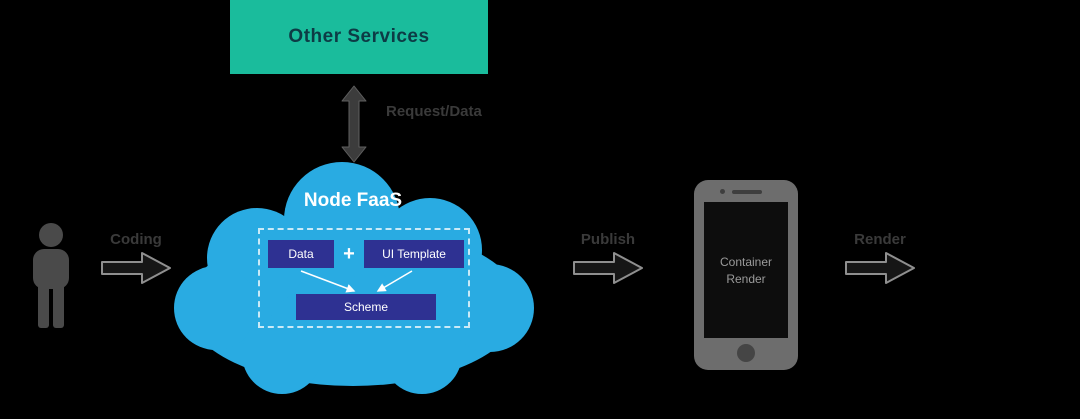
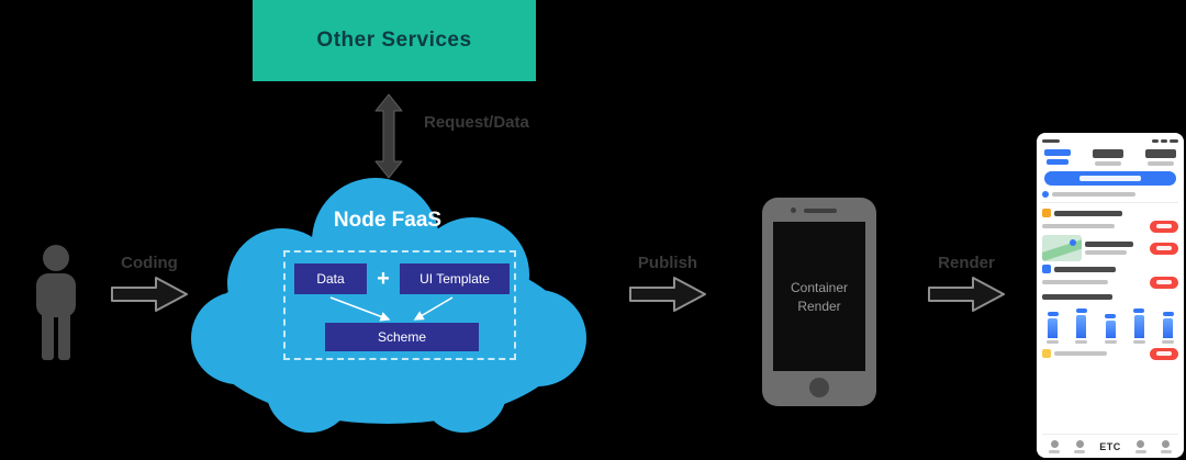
  Other Services
  Request/Data
  Coding
  Node FaaS
  Data
  +
  UI Template
  Scheme
  Publish
  Container
  Render
  Render
+ ETC
